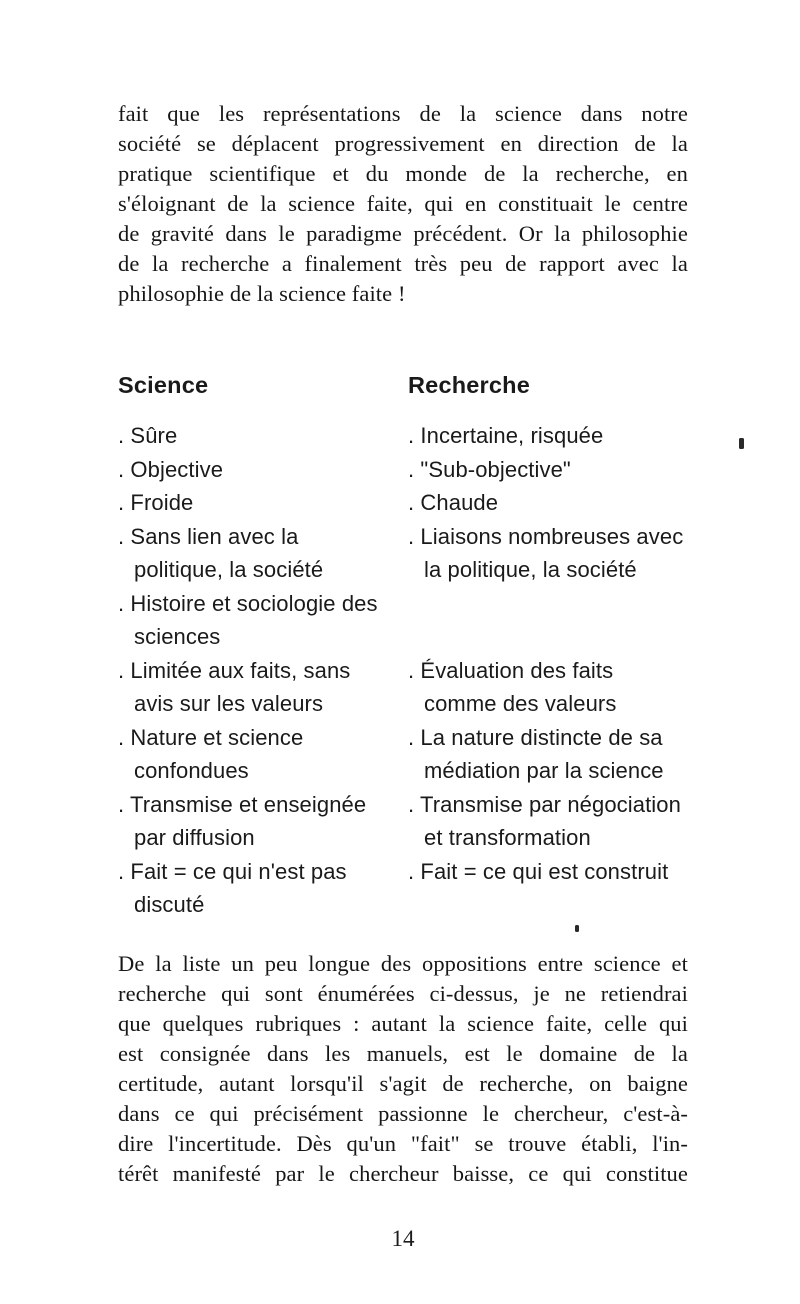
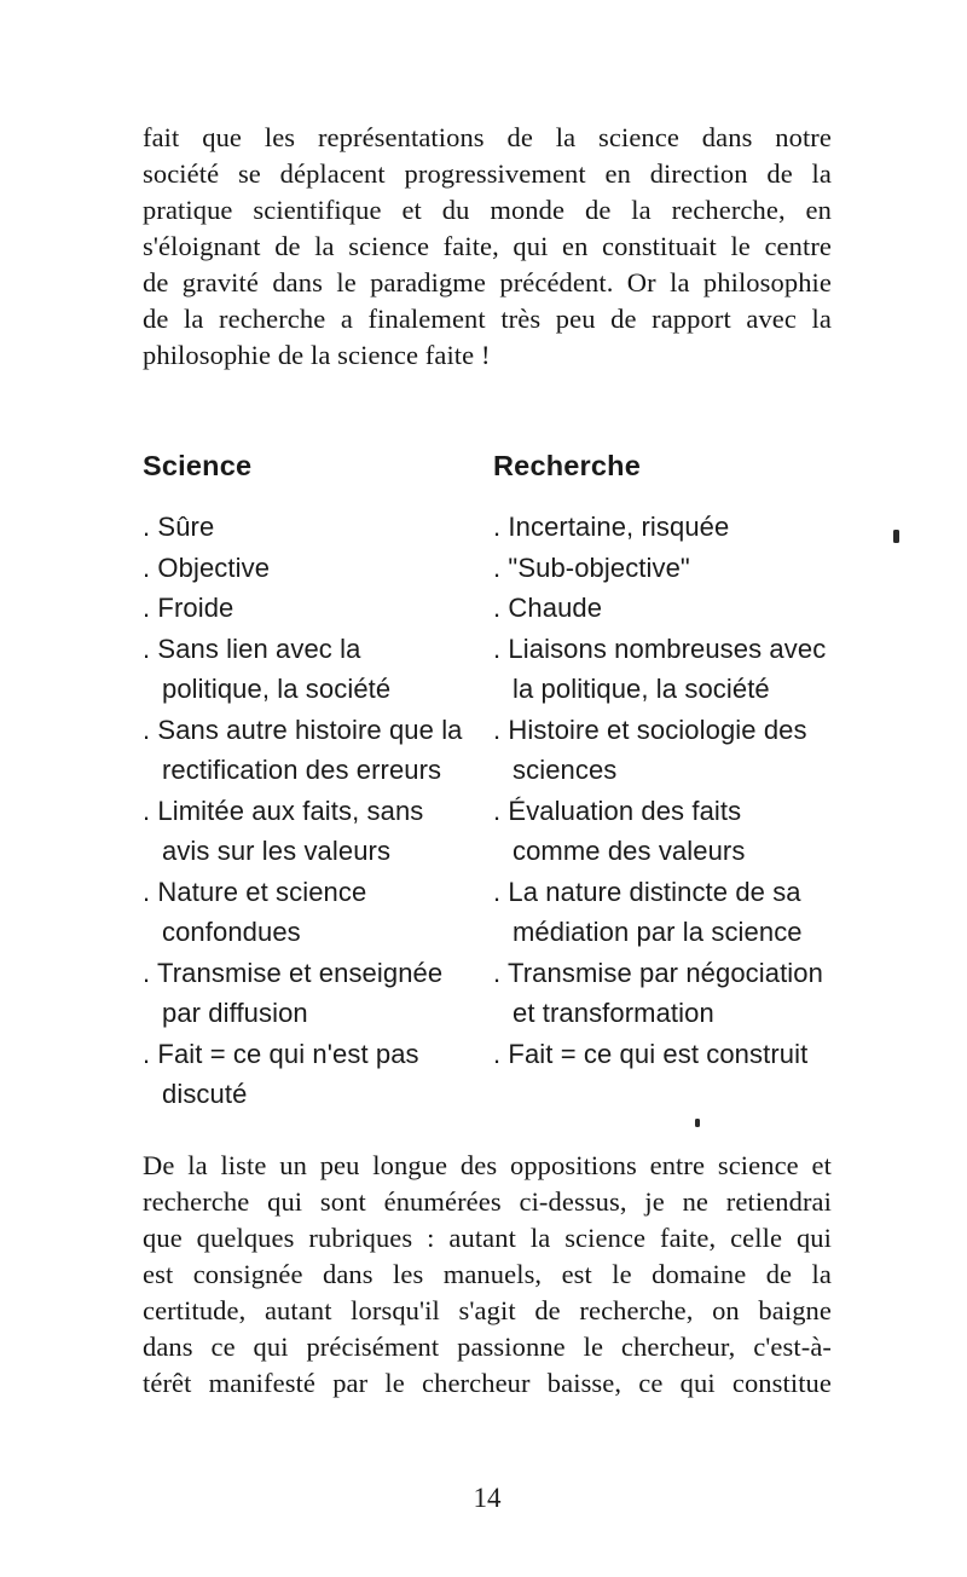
  fait que les représentations de la science dans notre
  société se déplacent progressivement en direction de la
  pratique scientifique et du monde de la recherche, en
  s'éloignant de la science faite, qui en constituait le centre
  de gravité dans le paradigme précédent. Or la philosophie
  de la recherche a finalement très peu de rapport avec la
  philosophie de la science faite !
  Science
  Recherche
  . Sûre
  . Incertaine, risquée
  . Objective
  . "Sub-objective"
  . Froide
  . Chaude
  . Sans lien avec la
  politique, la société
  . Liaisons nombreuses avec
  la politique, la société
+ . Sans autre histoire que la
+ rectification des erreurs
  . Histoire et sociologie des
  sciences
  . Limitée aux faits, sans
  avis sur les valeurs
  . Évaluation des faits
  comme des valeurs
  . Nature et science
  confondues
  . La nature distincte de sa
  médiation par la science
  . Transmise et enseignée
  par diffusion
  . Transmise par négociation
  et transformation
  . Fait = ce qui n'est pas
  discuté
  . Fait = ce qui est construit
  De la liste un peu longue des oppositions entre science et
  recherche qui sont énumérées ci-dessus, je ne retiendrai
  que quelques rubriques : autant la science faite, celle qui
  est consignée dans les manuels, est le domaine de la
  certitude, autant lorsqu'il s'agit de recherche, on baigne
  dans ce qui précisément passionne le chercheur, c'est-à-
- dire l'incertitude. Dès qu'un "fait" se trouve établi, l'in-
  térêt manifesté par le chercheur baisse, ce qui constitue
  14
